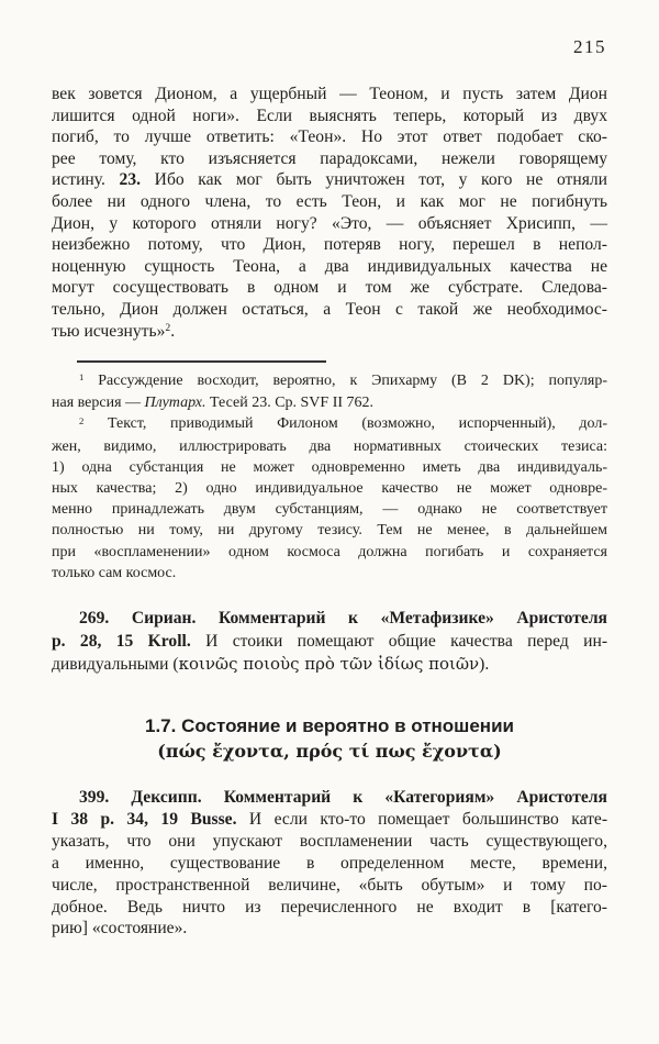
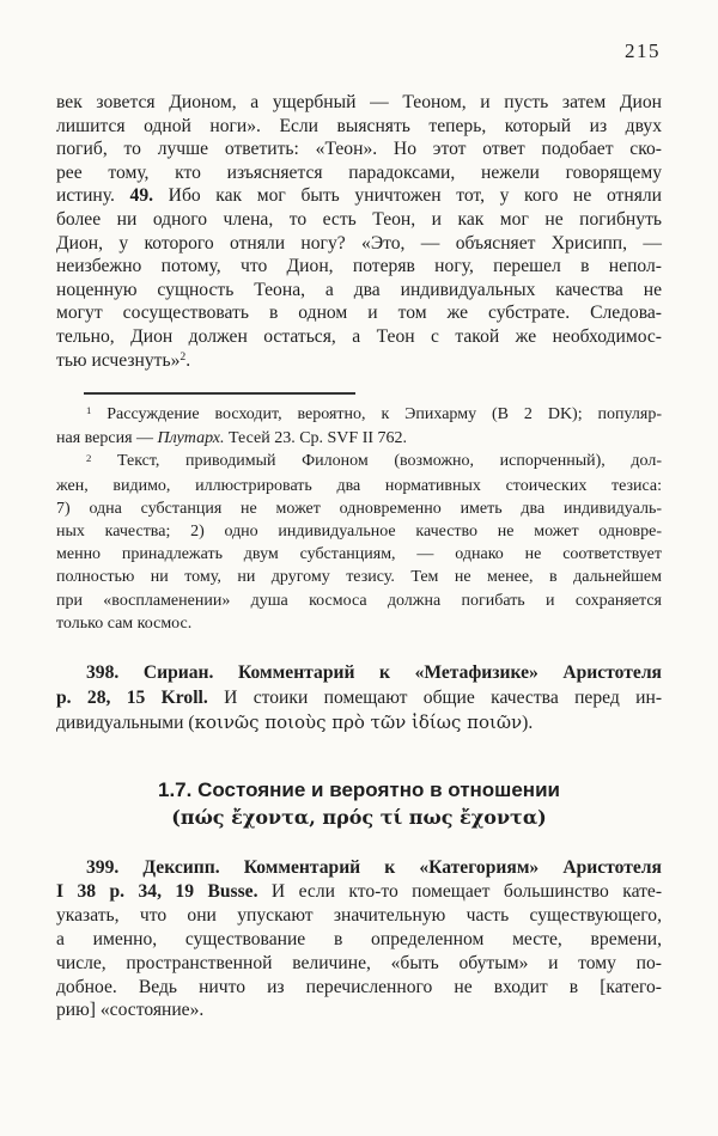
  215
  век зовется Дионом, а ущербный — Теоном, и пусть затем Дион
  лишится одной ноги». Если выяснять теперь, который из двух
  погиб, то лучше ответить: «Теон». Но этот ответ подобает ско-
  рее тому, кто изъясняется парадоксами, нежели говорящему
- истину. 23. Ибо как мог быть уничтожен тот, у кого не отняли
+ истину. 49. Ибо как мог быть уничтожен тот, у кого не отняли
  более ни одного члена, то есть Теон, и как мог не погибнуть
  Дион, у которого отняли ногу? «Это, — объясняет Хрисипп, —
  неизбежно потому, что Дион, потеряв ногу, перешел в непол-
  ноценную сущность Теона, а два индивидуальных качества не
  могут сосуществовать в одном и том же субстрате. Следова-
  тельно, Дион должен остаться, а Теон с такой же необходимос-
  тью исчезнуть»2.
  1 Рассуждение восходит, вероятно, к Эпихарму (B 2 DK); популяр-
  ная версия — Плутарх. Тесей 23. Ср. SVF II 762.
  2 Текст, приводимый Филоном (возможно, испорченный), дол-
  жен, видимо, иллюстрировать два нормативных стоических тезиса:
- 1) одна субстанция не может одновременно иметь два индивидуаль-
+ 7) одна субстанция не может одновременно иметь два индивидуаль-
  ных качества; 2) одно индивидуальное качество не может одновре-
  менно принадлежать двум субстанциям, — однако не соответствует
  полностью ни тому, ни другому тезису. Тем не менее, в дальнейшем
- при «воспламенении» одном космоса должна погибать и сохраняется
+ при «воспламенении» душа космоса должна погибать и сохраняется
  только сам космос.
- 269. Сириан. Комментарий к «Метафизике» Аристотеля
+ 398. Сириан. Комментарий к «Метафизике» Аристотеля
  p. 28, 15 Kroll. И стоики помещают общие качества перед ин-
  дивидуальными (κοινῶς ποιοὺς πρὸ τῶν ἰδίως ποιῶν).
  1.7. Состояние и вероятно в отношении
  (πώς ἔχοντα, πρός τί πως ἔχοντα)
  399. Дексипп. Комментарий к «Категориям» Аристотеля
  I 38 p. 34, 19 Busse. И если кто-то помещает большинство кате-
- указать, что они упускают воспламенении часть существующего,
+ указать, что они упускают значительную часть существующего,
  а именно, существование в определенном месте, времени,
  числе, пространственной величине, «быть обутым» и тому по-
  добное. Ведь ничто из перечисленного не входит в [катего-
  рию] «состояние».
